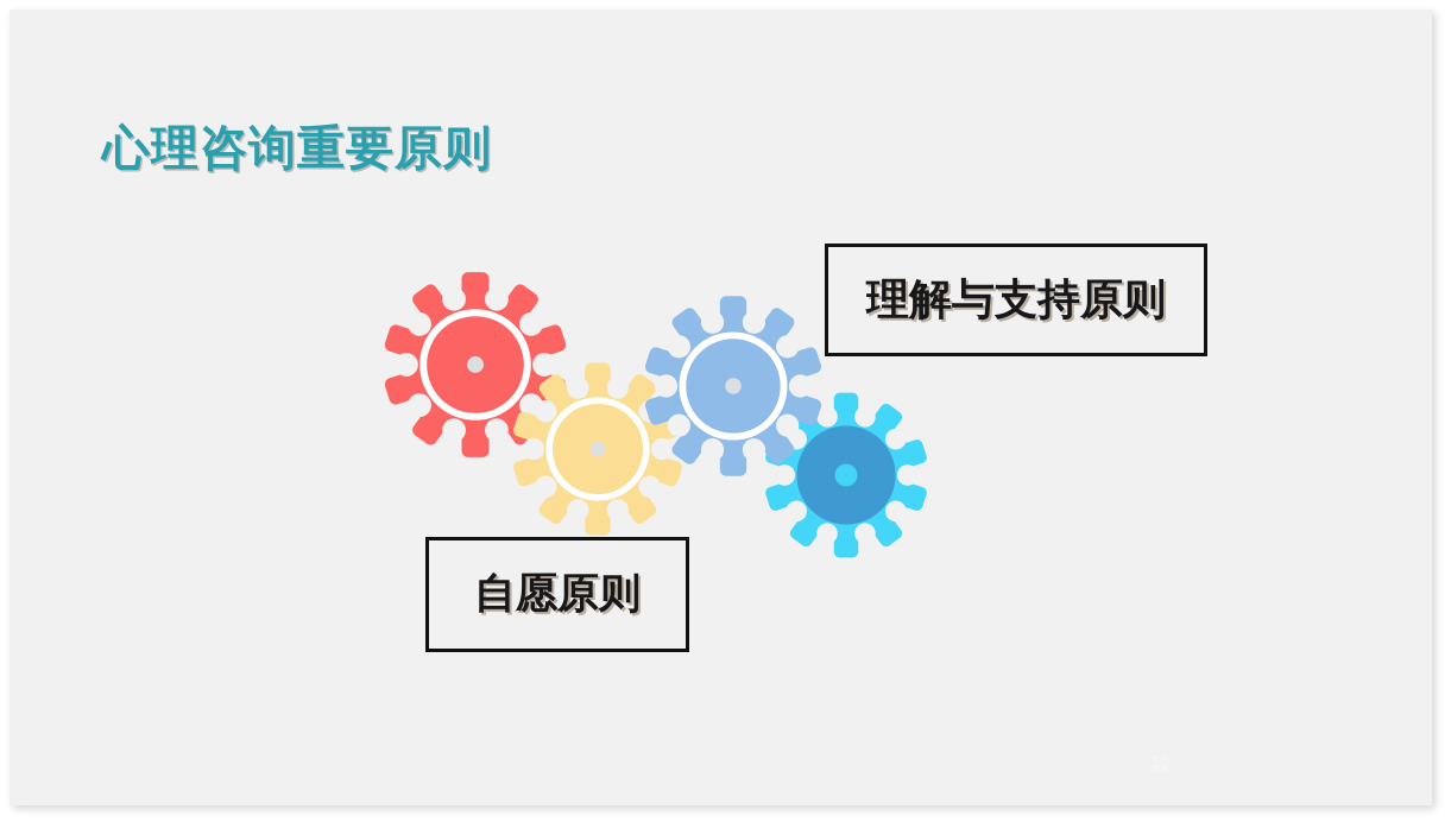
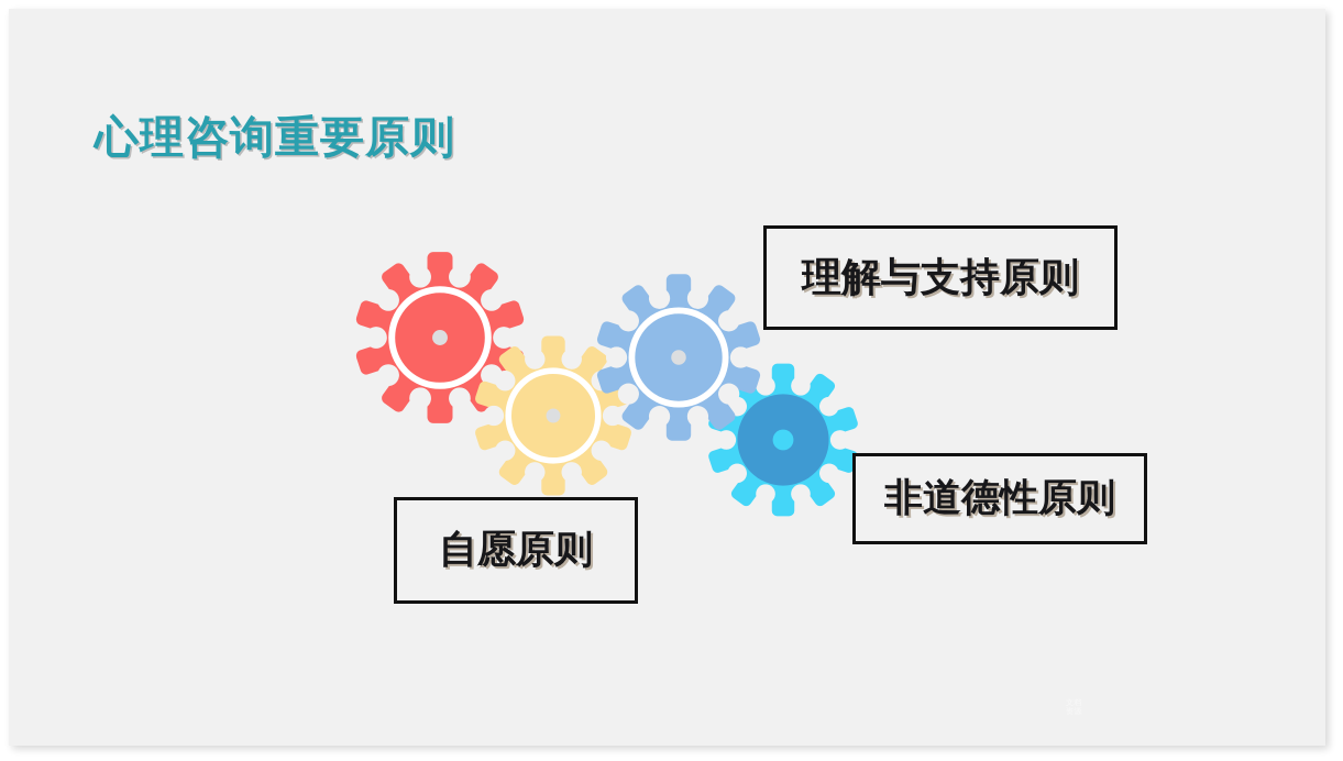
  心理咨询重要原则
  自愿原则
  理解与支持原则
+ 非道德性原则
